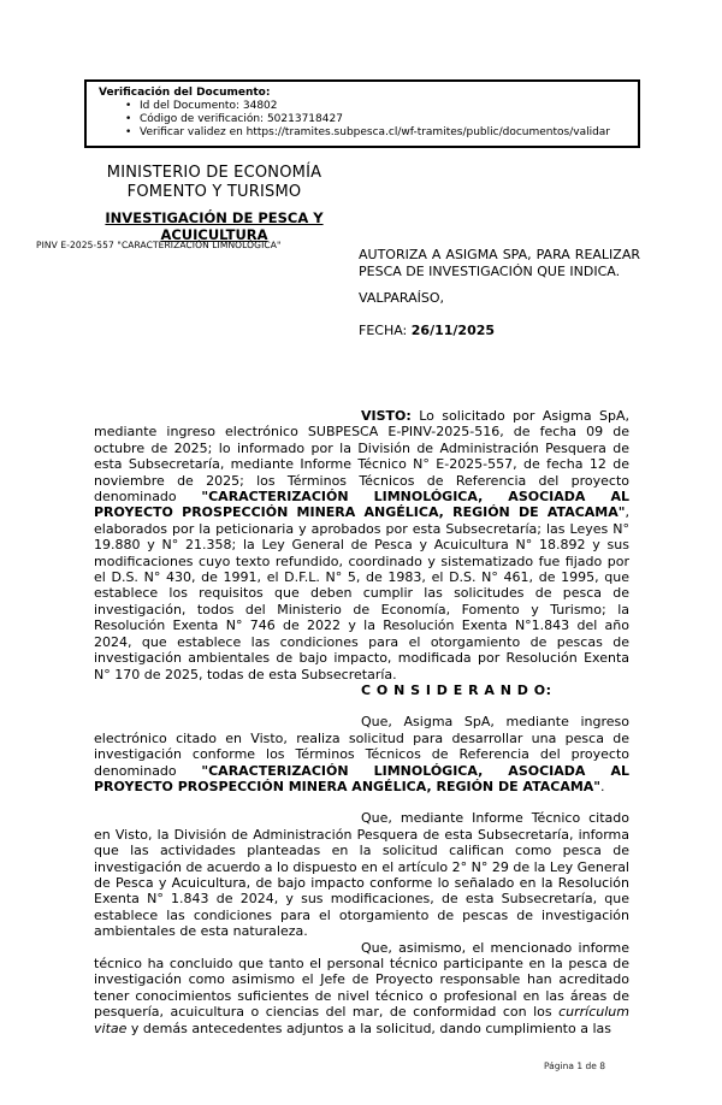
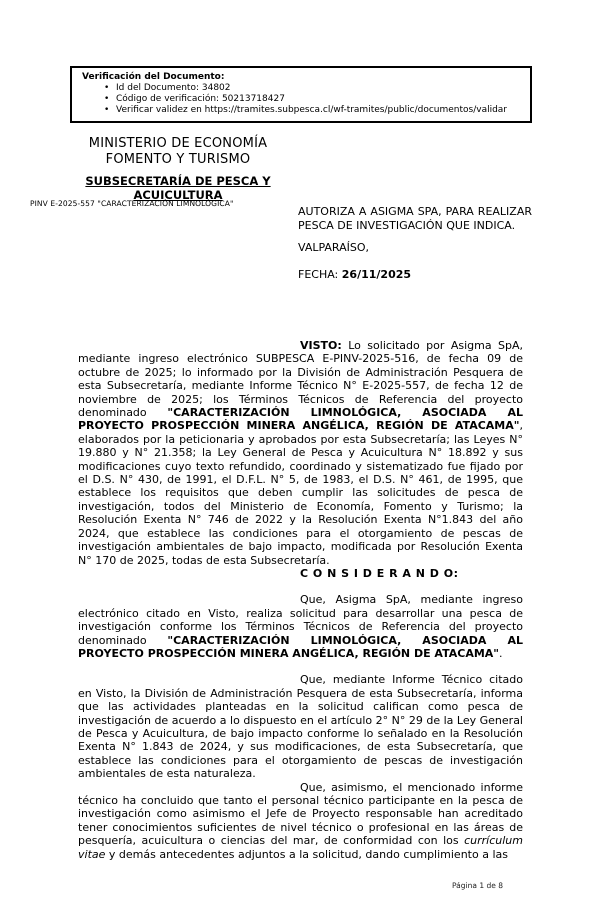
  Verificación del Documento:
  •
  Id del Documento: 34802
  •
  Código de verificación: 50213718427
  •
  Verificar validez en https://tramites.subpesca.cl/wf-tramites/public/documentos/validar
  MINISTERIO DE ECONOMÍA
  FOMENTO Y TURISMO
- INVESTIGACIÓN DE PESCA Y ACUICULTURA
+ SUBSECRETARÍA DE PESCA Y ACUICULTURA
  PINV E-2025-557 "CARACTERIZACIÓN LIMNOLÓGICA"
  AUTORIZA A ASIGMA SPA, PARA REALIZAR PESCA DE INVESTIGACIÓN QUE INDICA.
  VALPARAÍSO,
  FECHA: 26/11/2025
  VISTO: Lo solicitado por Asigma SpA, mediante ingreso electrónico SUBPESCA E-PINV-2025-516, de fecha 09 de octubre de 2025; lo informado por la División de Administración Pesquera de esta Subsecretaría, mediante Informe Técnico N° E-2025-557, de fecha 12 de noviembre de 2025; los Términos Técnicos de Referencia del proyecto denominado "CARACTERIZACIÓN LIMNOLÓGICA, ASOCIADA AL PROYECTO PROSPECCIÓN MINERA ANGÉLICA, REGIÓN DE ATACAMA", elaborados por la peticionaria y aprobados por esta Subsecretaría; las Leyes N° 19.880 y N° 21.358; la Ley General de Pesca y Acuicultura N° 18.892 y sus modificaciones cuyo texto refundido, coordinado y sistematizado fue fijado por el D.S. N° 430, de 1991, el D.F.L. N° 5, de 1983, el D.S. N° 461, de 1995, que establece los requisitos que deben cumplir las solicitudes de pesca de investigación, todos del Ministerio de Economía, Fomento y Turismo; la Resolución Exenta N° 746 de 2022 y la Resolución Exenta N°1.843 del año 2024, que establece las condiciones para el otorgamiento de pescas de investigación ambientales de bajo impacto, modificada por Resolución Exenta N° 170 de 2025, todas de esta Subsecretaría.
  C O N S I D E R A N D O:
  Que, Asigma SpA, mediante ingreso electrónico citado en Visto, realiza solicitud para desarrollar una pesca de investigación conforme los Términos Técnicos de Referencia del proyecto denominado "CARACTERIZACIÓN LIMNOLÓGICA, ASOCIADA AL PROYECTO PROSPECCIÓN MINERA ANGÉLICA, REGIÓN DE ATACAMA".
  Que, mediante Informe Técnico citado en Visto, la División de Administración Pesquera de esta Subsecretaría, informa que las actividades planteadas en la solicitud califican como pesca de investigación de acuerdo a lo dispuesto en el artículo 2° N° 29 de la Ley General de Pesca y Acuicultura, de bajo impacto conforme lo señalado en la Resolución Exenta N° 1.843 de 2024, y sus modificaciones, de esta Subsecretaría, que establece las condiciones para el otorgamiento de pescas de investigación ambientales de esta naturaleza.
  Que, asimismo, el mencionado informe técnico ha concluido que tanto el personal técnico participante en la pesca de investigación como asimismo el Jefe de Proyecto responsable han acreditado tener conocimientos suficientes de nivel técnico o profesional en las áreas de pesquería, acuicultura o ciencias del mar, de conformidad con los currículum vitae y demás antecedentes adjuntos a la solicitud, dando cumplimiento a las
  Página 1 de 8
